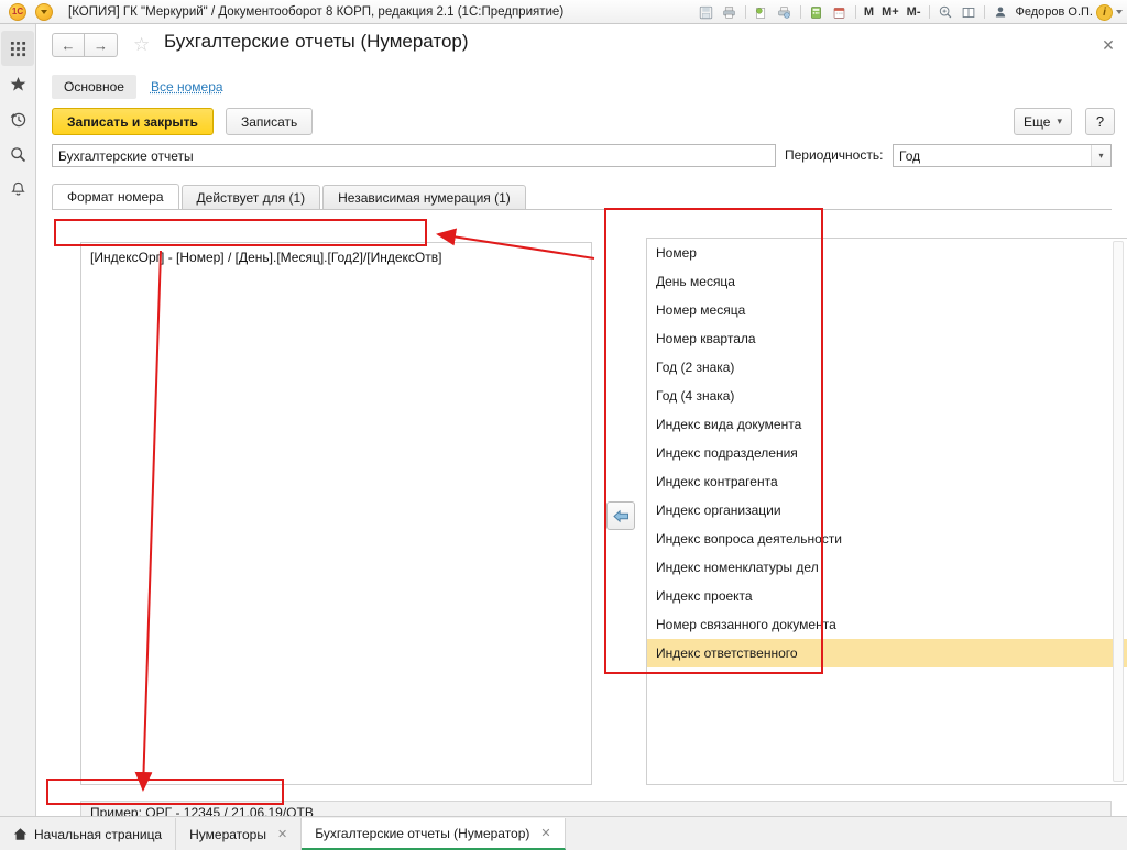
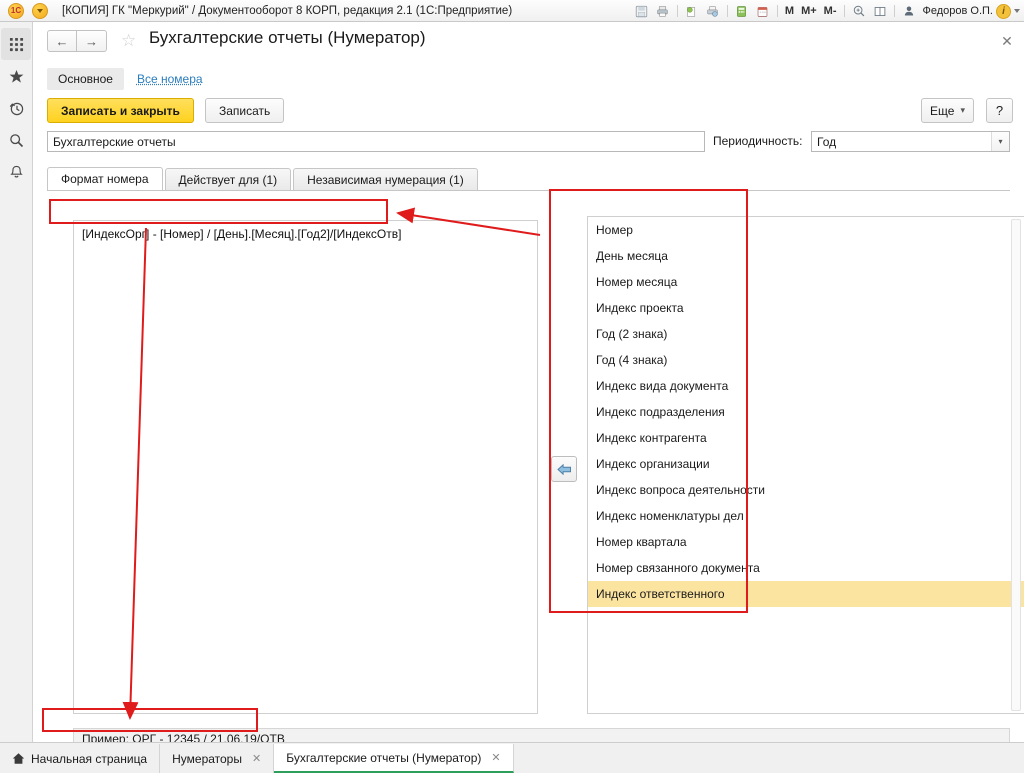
  1C
  [КОПИЯ] ГК "Меркурий" / Документооборот 8 КОРП, редакция 2.1 (1С:Предприятие)
  M
  M+
  M-
  Федоров О.П.
  i
  ←
  →
  ☆
  Бухгалтерские отчеты (Нумератор)
  ✕
  Основное
  Все номера
  Записать и закрыть
  Записать
  Еще
  ▾
  ?
  Бухгалтерские отчеты
  Периодичность:
  Год
  ▾
  Формат номера
  Действует для (1)
  Независимая нумерация (1)
  [ИндексОрг] - [Номер] / [День].[Месяц].[Год2]/[ИндексОтв]
  Номер
  День месяца
  Номер месяца
- Номер квартала
+ Индекс проекта
  Год (2 знака)
  Год (4 знака)
  Индекс вида документа
  Индекс подразделения
  Индекс контрагента
  Индекс организации
  Индекс вопроса деятельности
  Индекс номенклатуры дел
- Индекс проекта
+ Номер квартала
  Номер связанного документа
  Индекс ответственного
  Пример: ОРГ - 12345 / 21.06.19/ОТВ
  Начальная страница
  Нумераторы
  ✕
  Бухгалтерские отчеты (Нумератор)
  ✕
